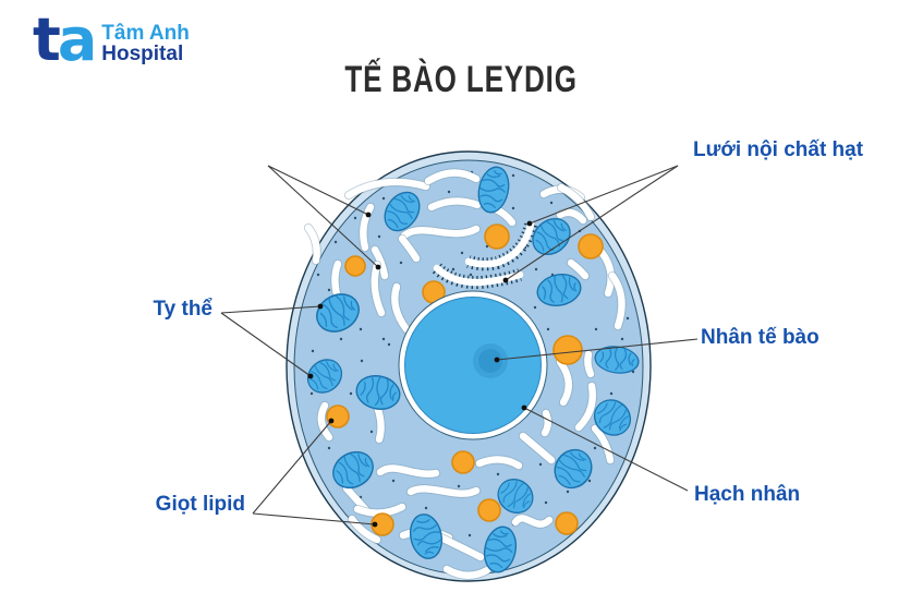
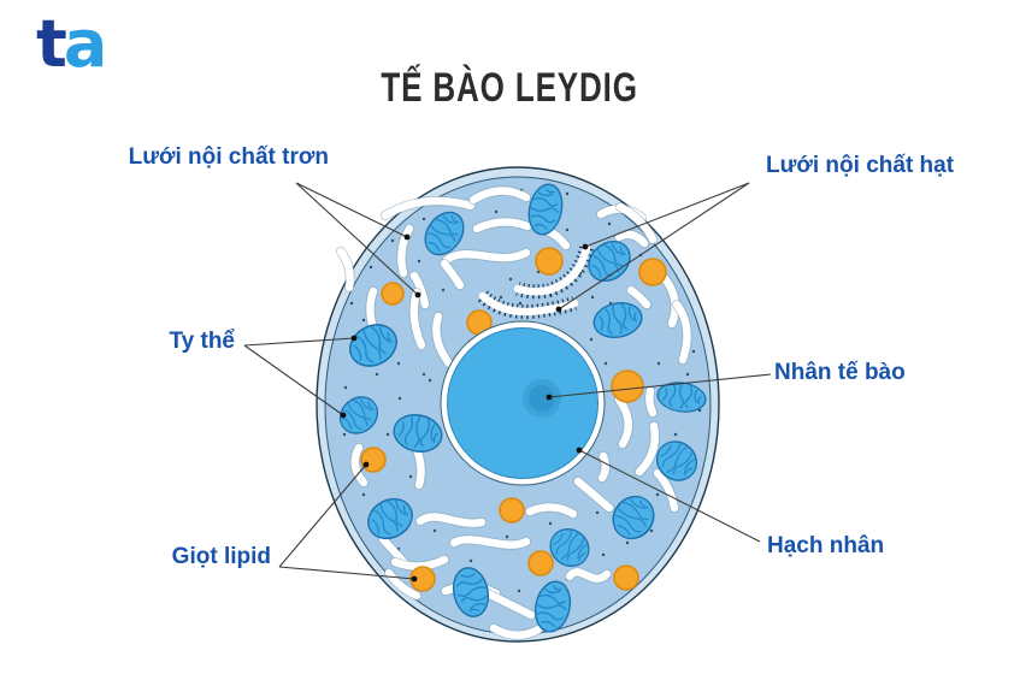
  ta
- Tâm Anh
- Hospital
  TẾ BÀO LEYDIG
+ Lưới nội chất trơn
  Lưới nội chất hạt
  Ty thể
  Nhân tế bào
  Giọt lipid
  Hạch nhân
